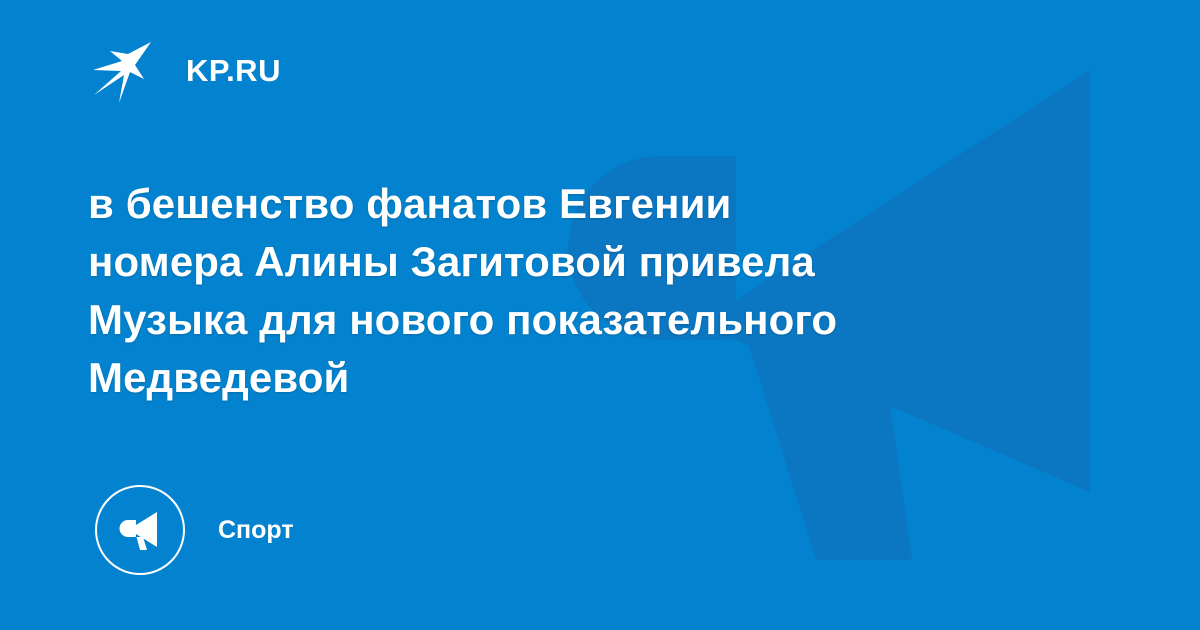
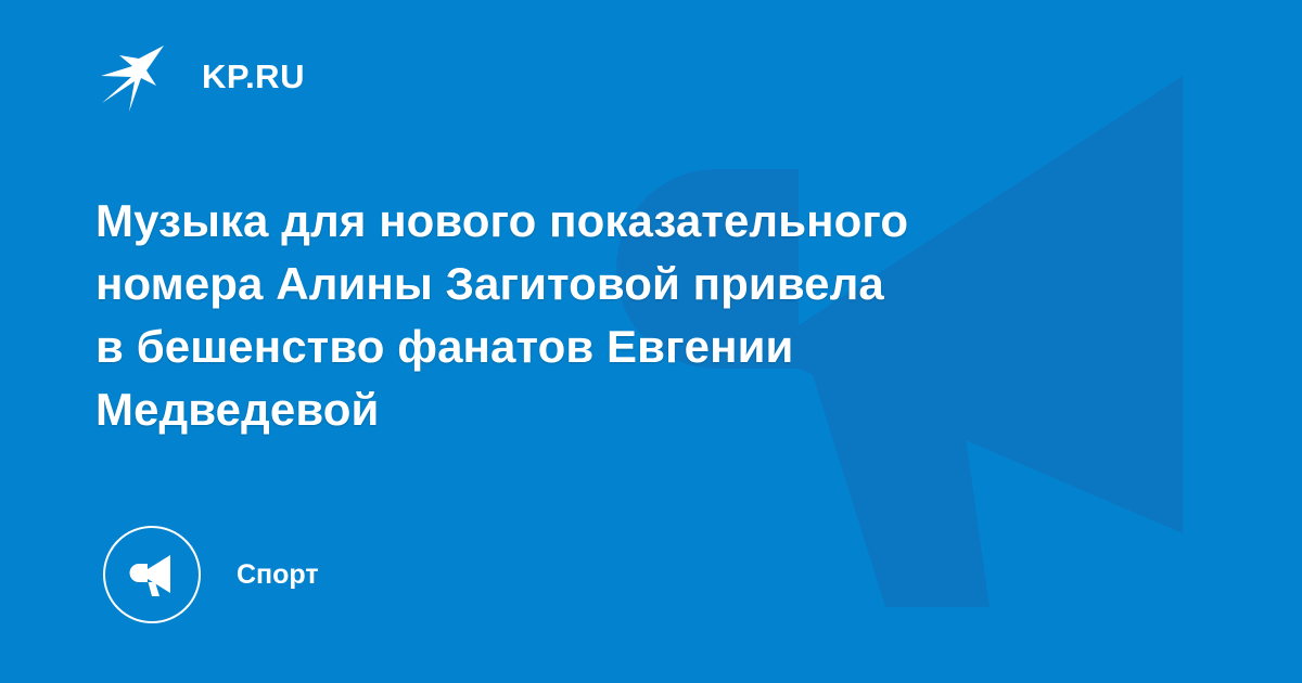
  KP.RU
- в бешенство фанатов Евгении
+ Музыка для нового показательного
  номера Алины Загитовой привела
- Музыка для нового показательного
+ в бешенство фанатов Евгении
  Медведевой
  Спорт
